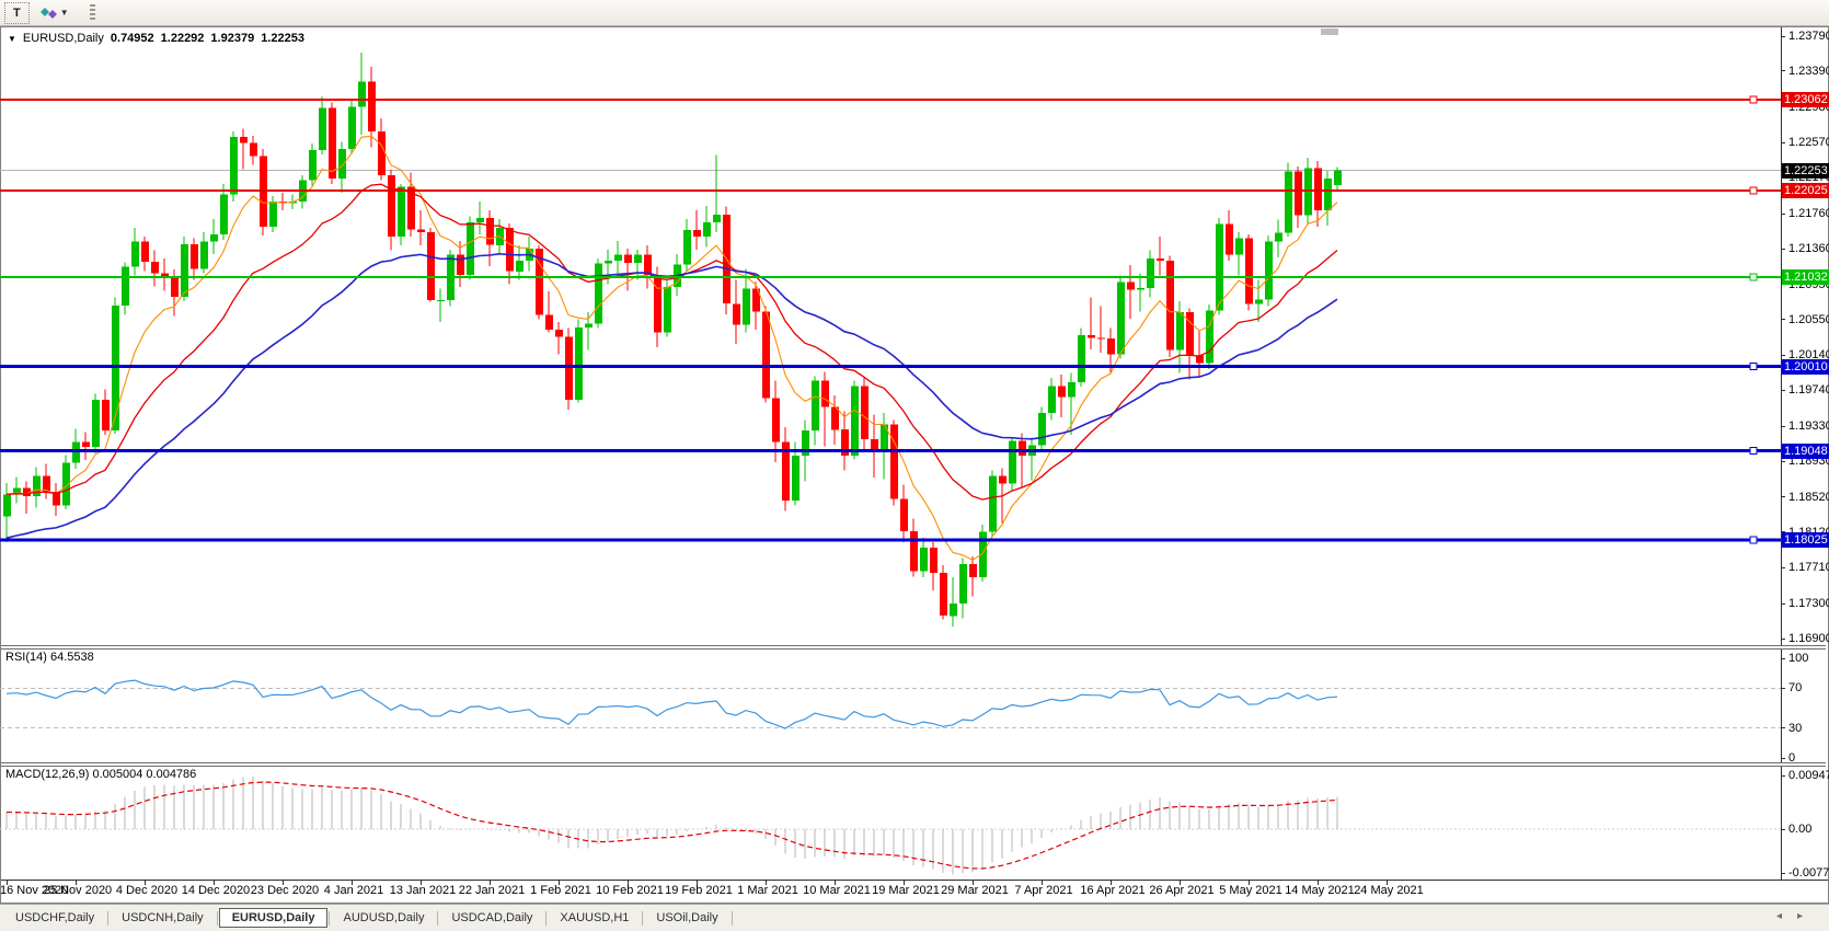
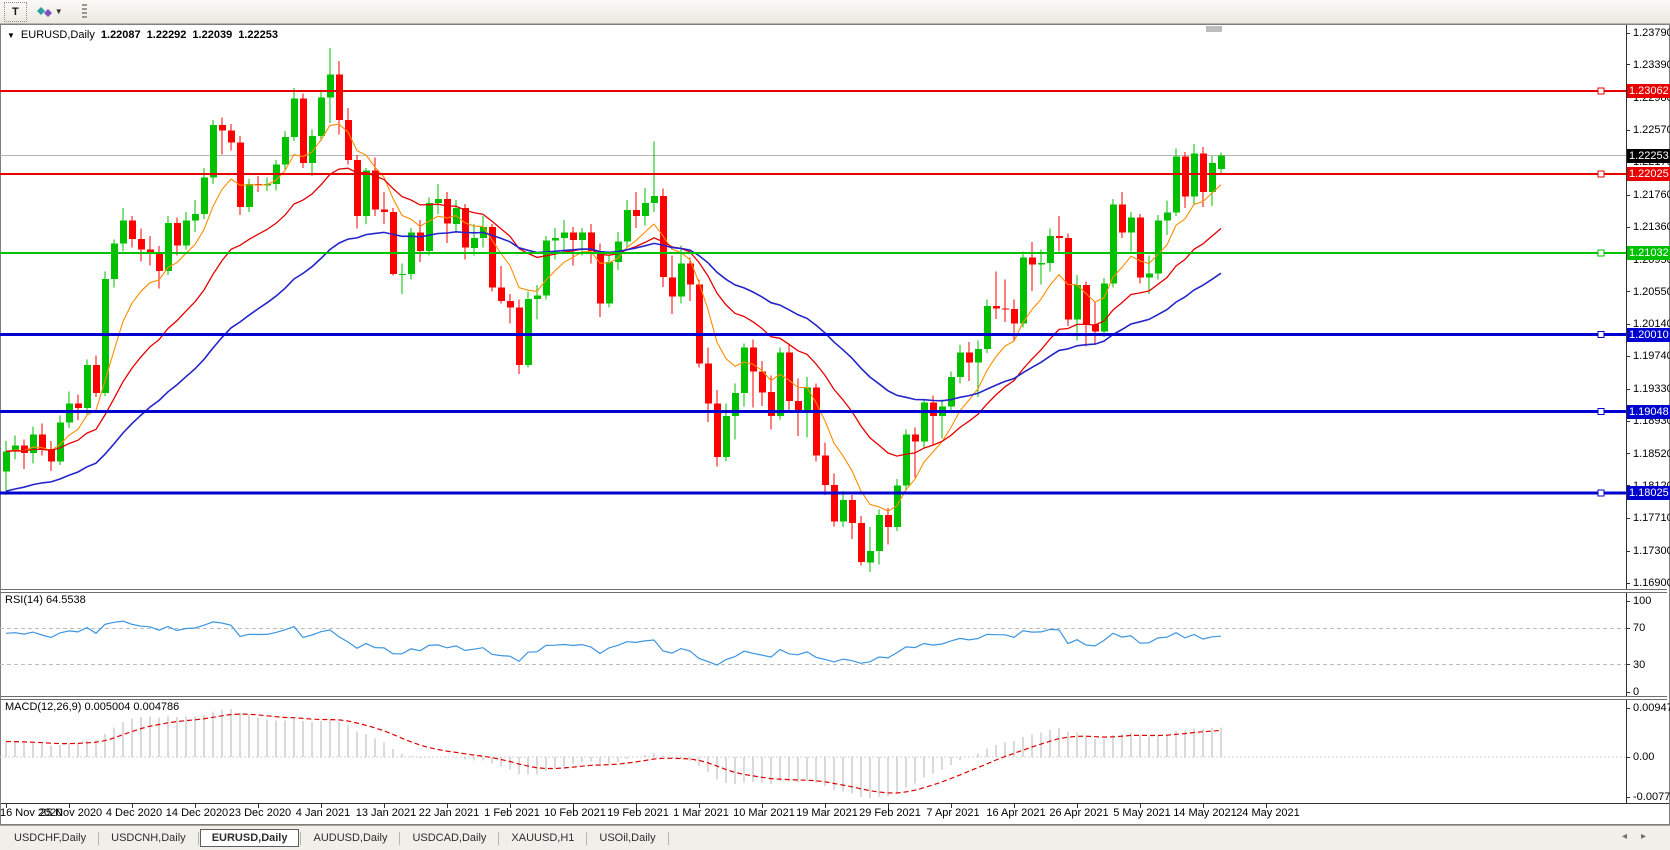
  T
  ▼
  ▼
  EURUSD,Daily
- 0.74952
+ 1.22087
  1.22292
- 1.92379
+ 1.22039
  1.22253
  1.2379
  1.2339
  1.2257
  1.2176
  1.2136
  1.2055
  1.2014
  1.1974
  1.1933
  1.1893
  1.1852
  1.1771
  1.1730
  1.1690
  100
  70
  30
  0
  0.0094
  0.00
  -0.0077
  16 Nov 2020
  25 Nov 2020
  4 Dec 2020
  14 Dec 2020
  23 Dec 2020
  4 Jan 2021
  13 Jan 2021
  22 Jan 2021
  1 Feb 2021
  10 Feb 2021
  19 Feb 2021
  1 Mar 2021
  10 Mar 2021
  19 Mar 2021
- 29 Mar 2021
+ 29 Feb 2021
  7 Apr 2021
  16 Apr 2021
  26 Apr 2021
  5 May 2021
  14 May 2021
  24 May 2021
  RSI(14) 64.5538
  MACD(12,26,9) 0.005004 0.004786
  1.23062
  1.22025
  1.21032
  1.20010
  1.19048
  1.18025
  1.22253
  USDCHF,Daily
  USDCNH,Daily
  EURUSD,Daily
  AUDUSD,Daily
  USDCAD,Daily
  XAUUSD,H1
  USOil,Daily
  ◂▸
